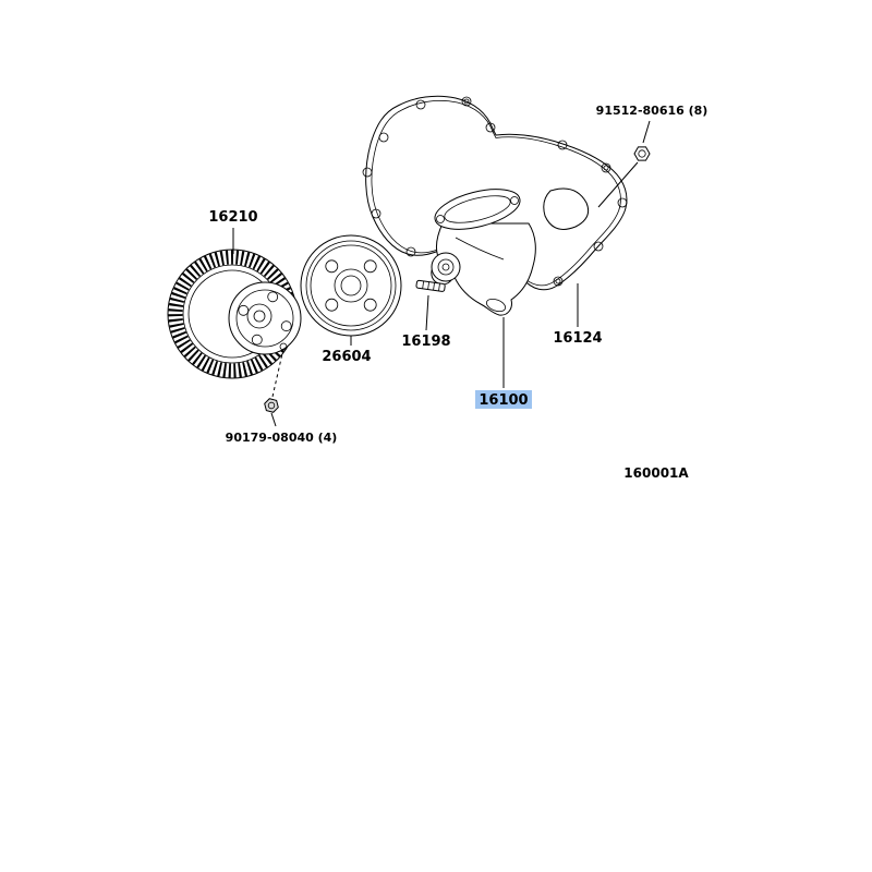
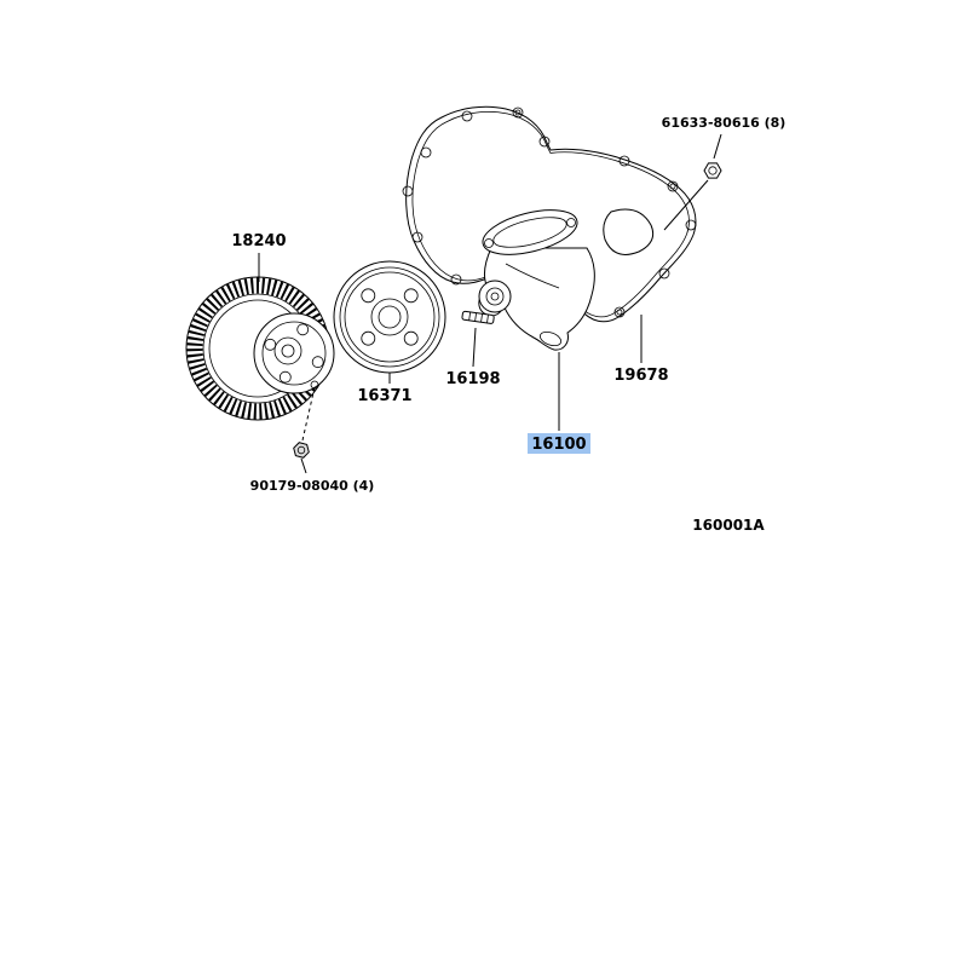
- 16210
+ 18240
- 26604
+ 16371
  16198
  16100
- 16124
+ 19678
- 91512-80616 (8)
+ 61633-80616 (8)
  90179-08040 (4)
  160001A
